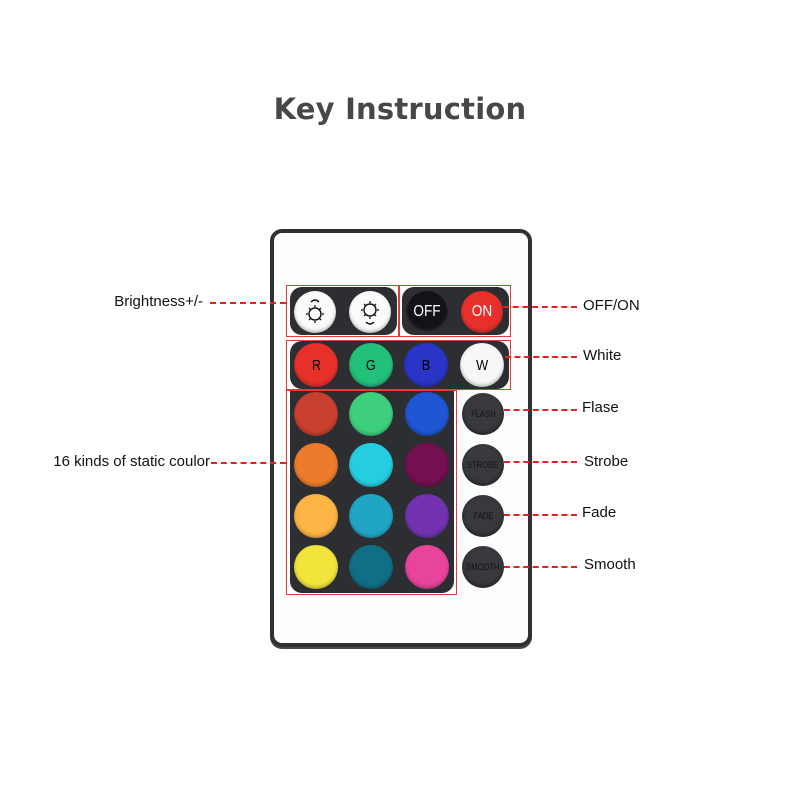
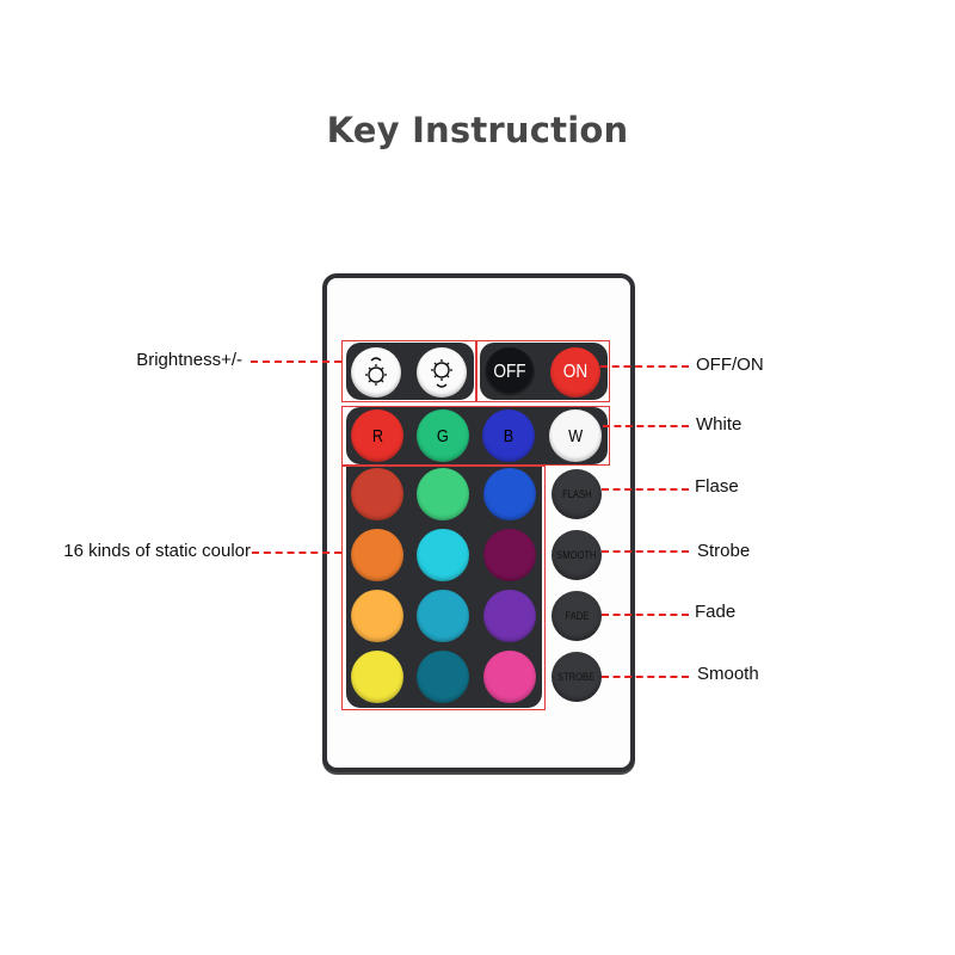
  Key Instruction
  OFF
  ON
  R
  G
  B
  W
  FLASH
- STROBE
+ SMOOTH
  FADE
- SMOOTH
+ STROBE
  Brightness+/-
  16 kinds of static coulor
  OFF/ON
  White
  Flase
  Strobe
  Fade
  Smooth
